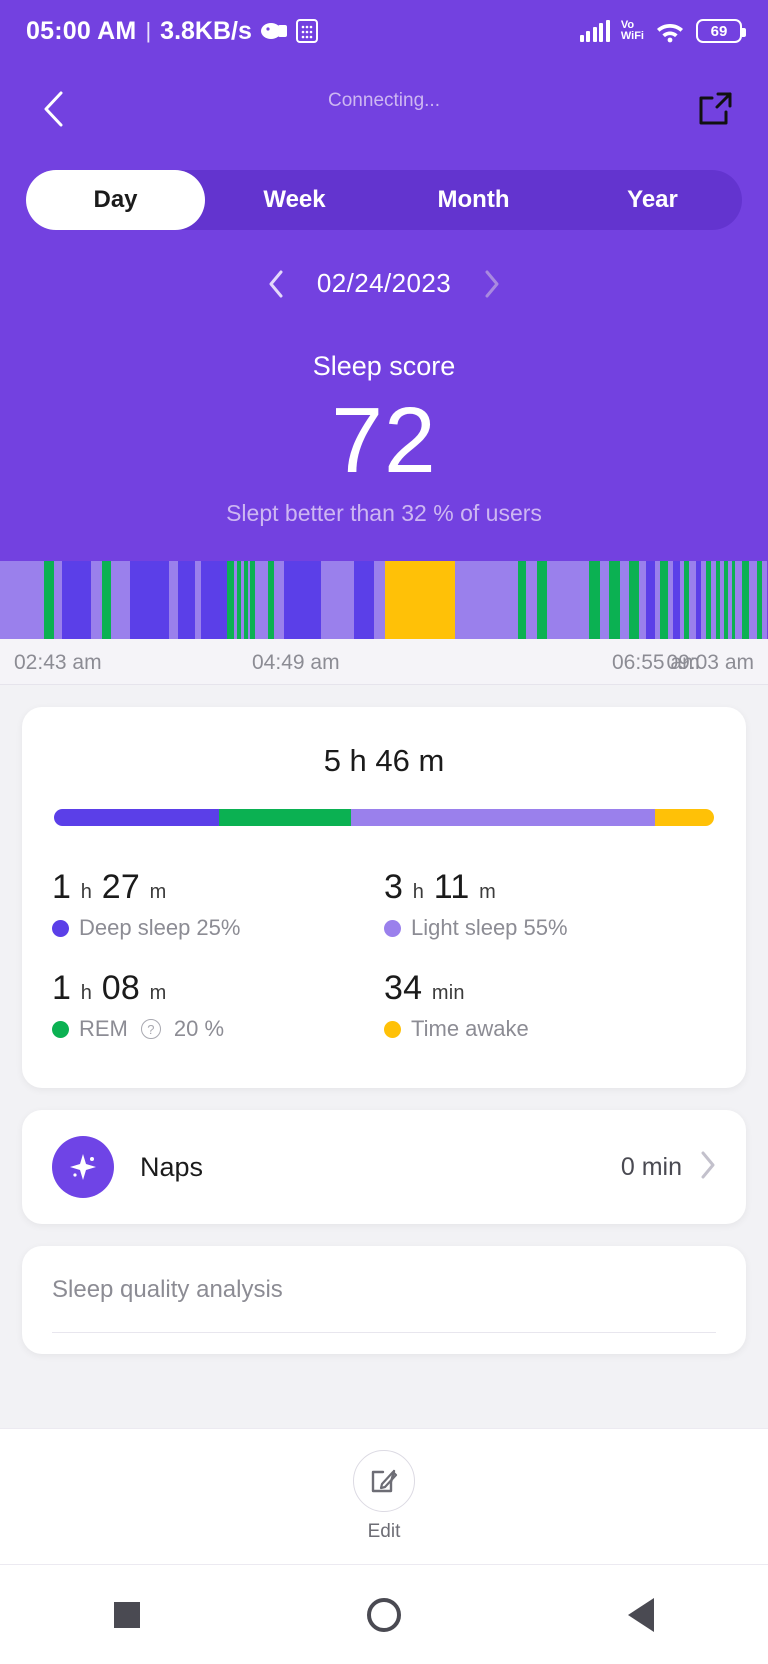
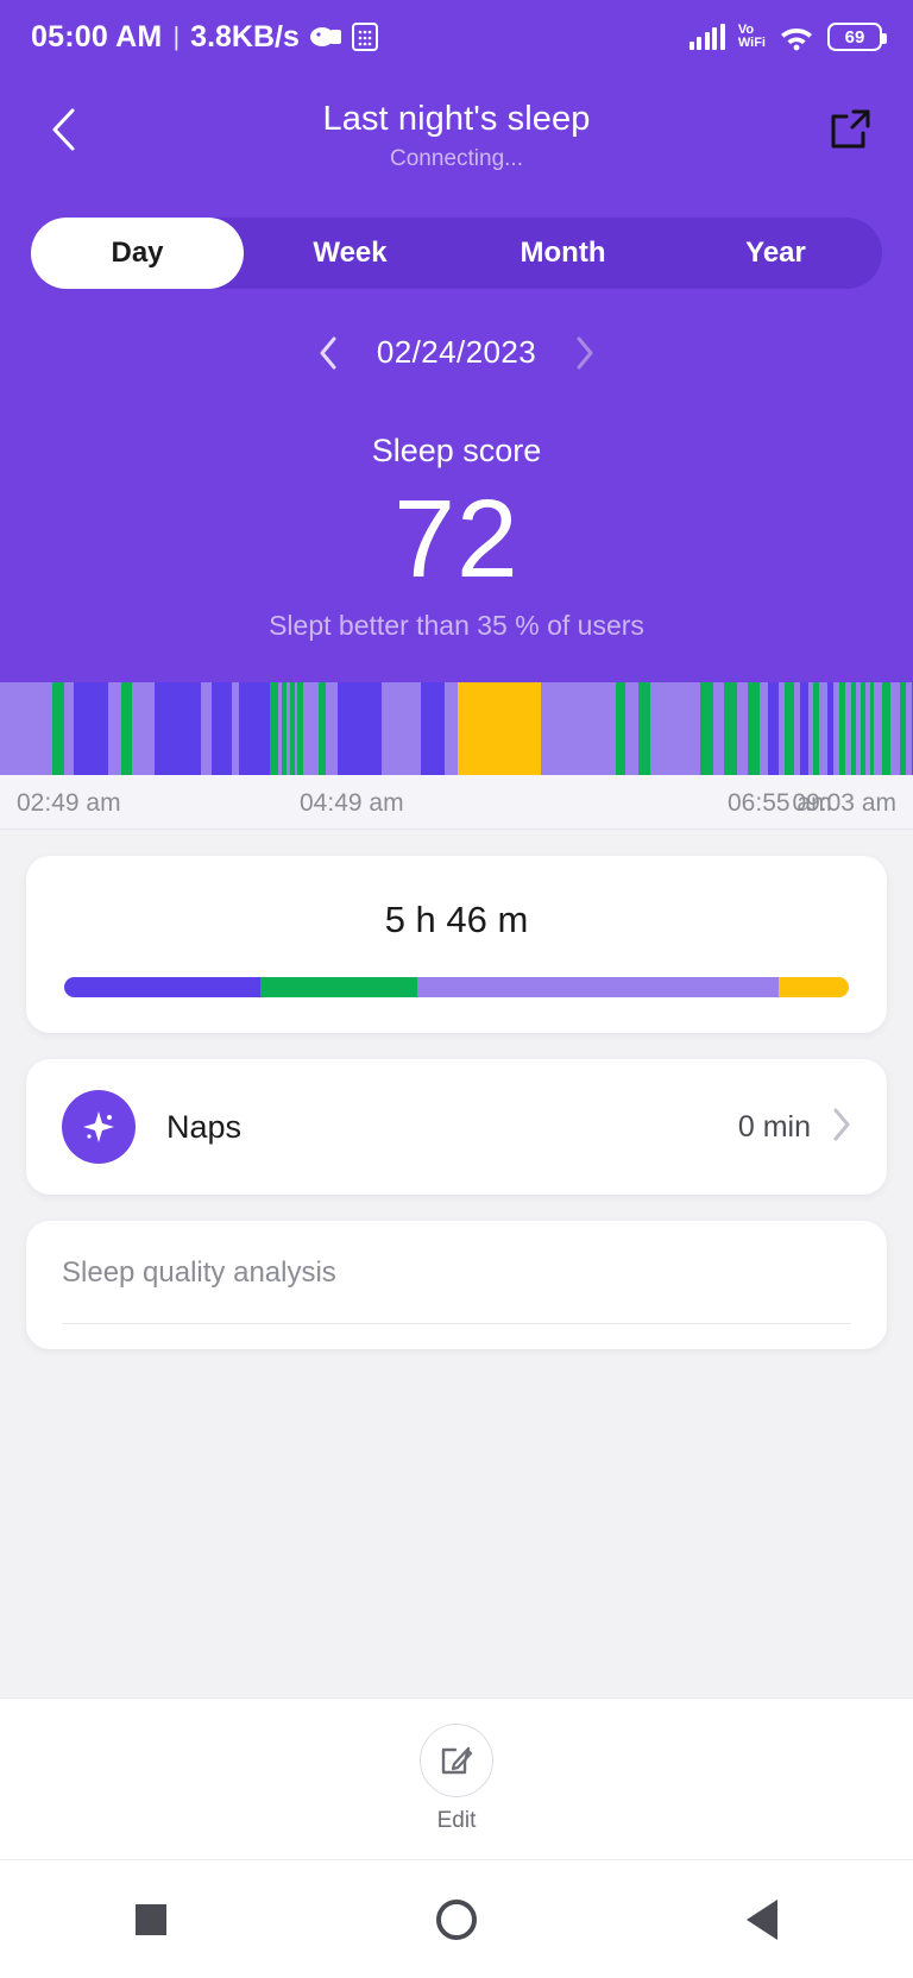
  05:00 AM
  |
  3.8KB/s
  Vo
  WiFi
  69
+ Last night's sleep
  Connecting...
  Day
  Week
  Month
  Year
  02/24/2023
  Sleep score
  72
- Slept better than 32 % of users
+ Slept better than 35 % of users
- 02:43 am
+ 02:49 am
  04:49 am
  06:55 am
  09:03 am
  5 h 46 m
- 1 h 27 m
- Deep sleep 25%
- 3 h 11 m
- Light sleep 55%
- 1 h 08 m
- REM
- ?
- 20 %
- 34 min
- Time awake
  Naps
  0 min
  Sleep quality analysis
  Edit
